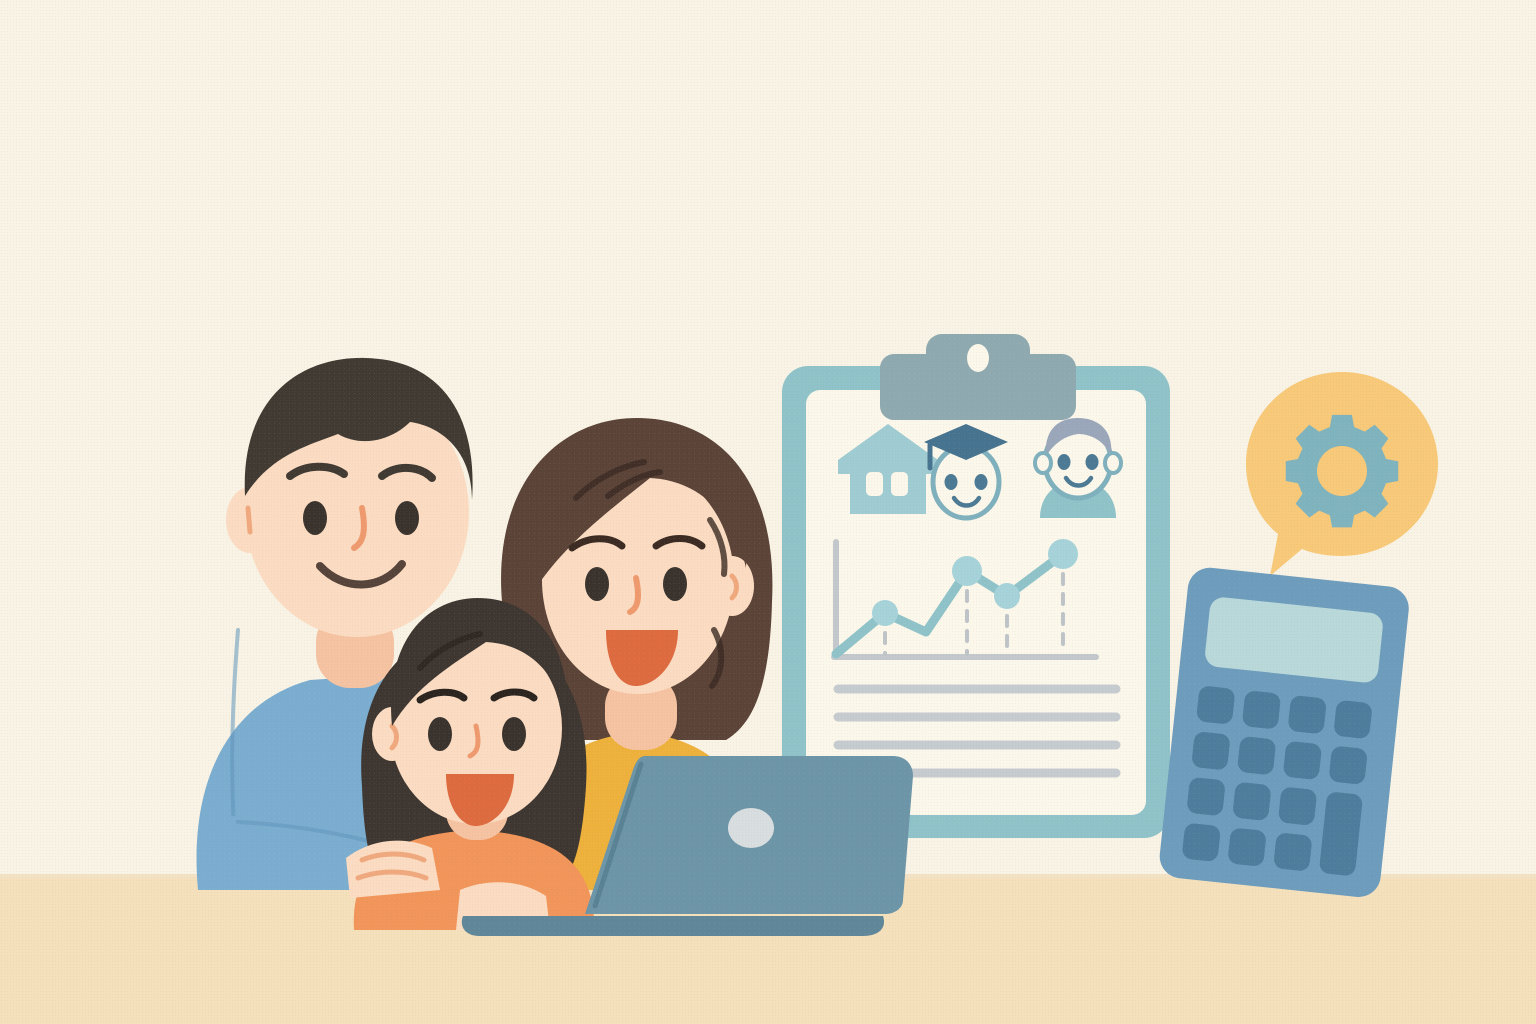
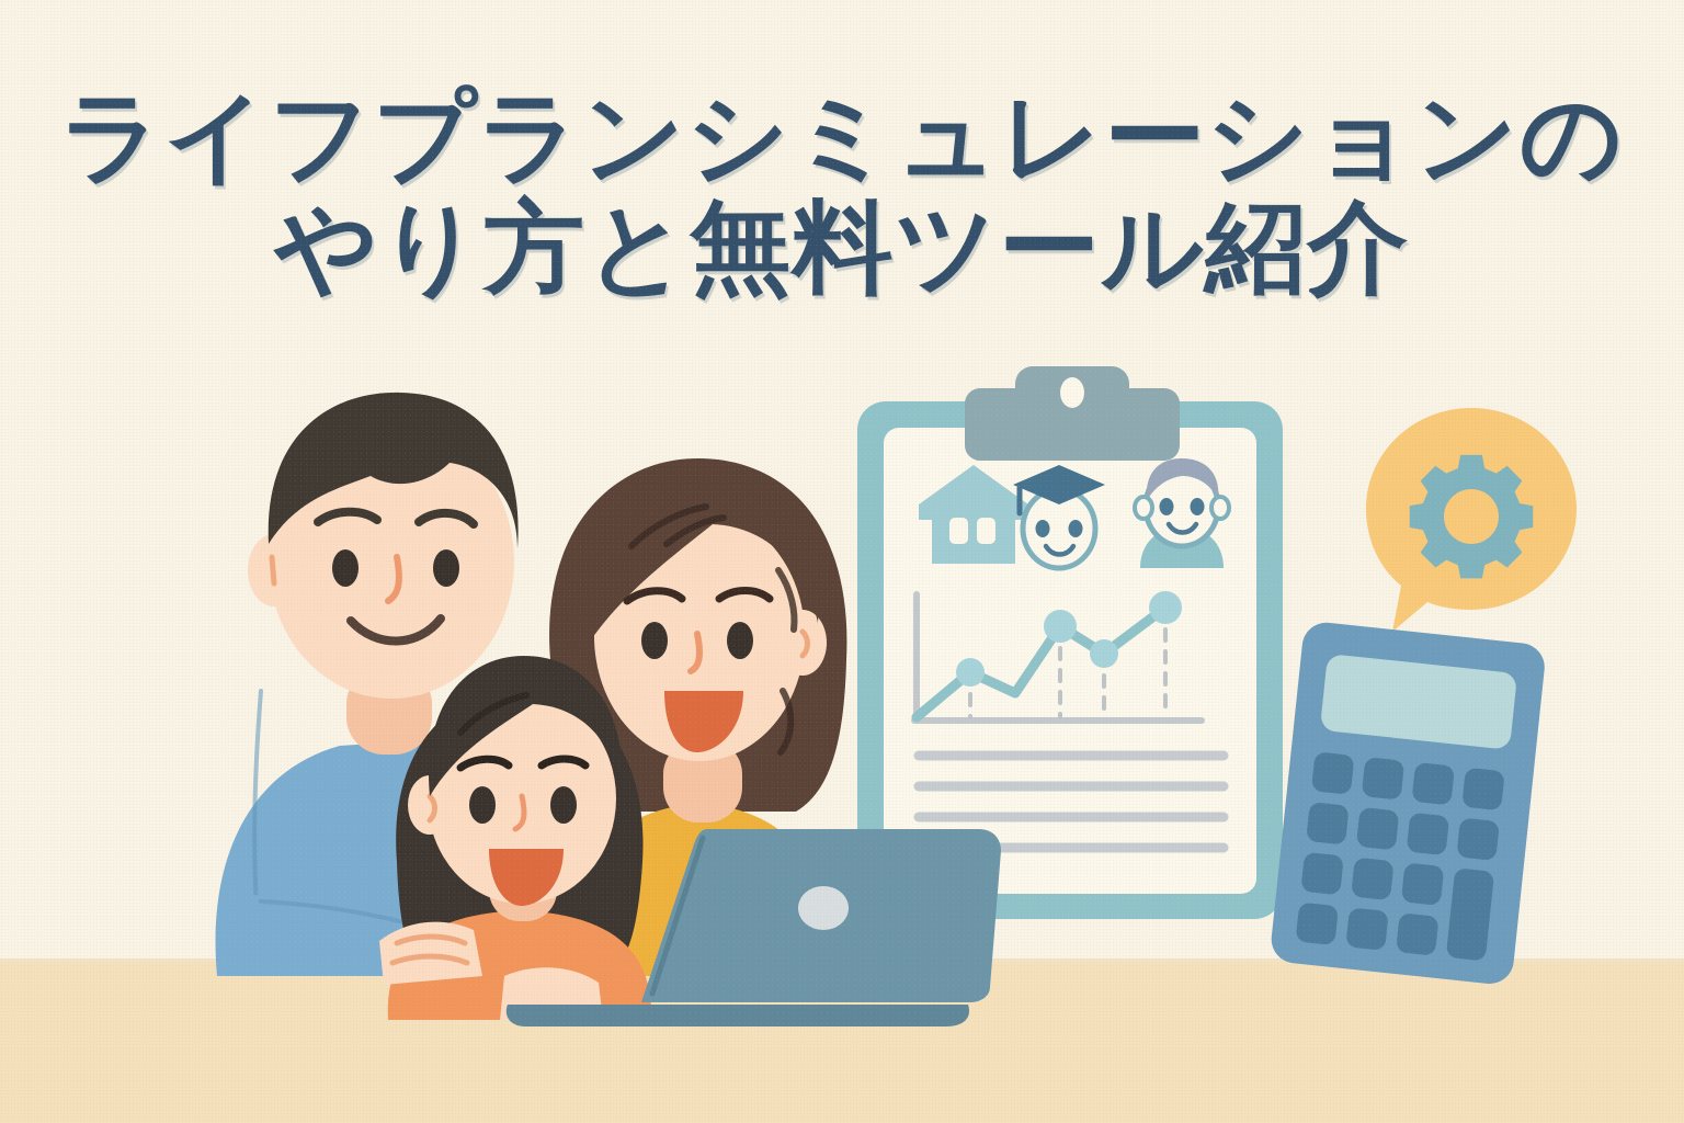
+ ライフプランシミュレーションの
+ やり方と無料ツール紹介
